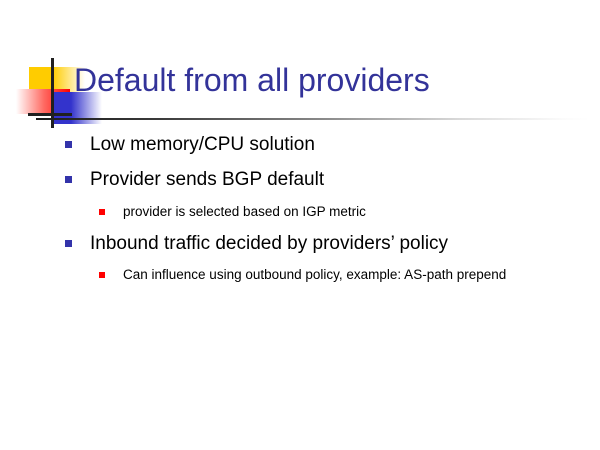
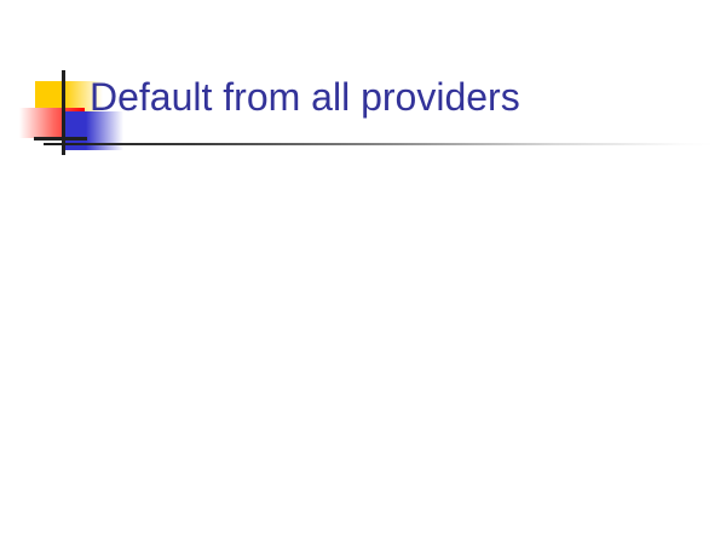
  Default from all providers
- Low memory/CPU solution
- Provider sends BGP default
- provider is selected based on IGP metric
- Inbound traffic decided by providers’ policy
- Can influence using outbound policy, example: AS-path prepend
